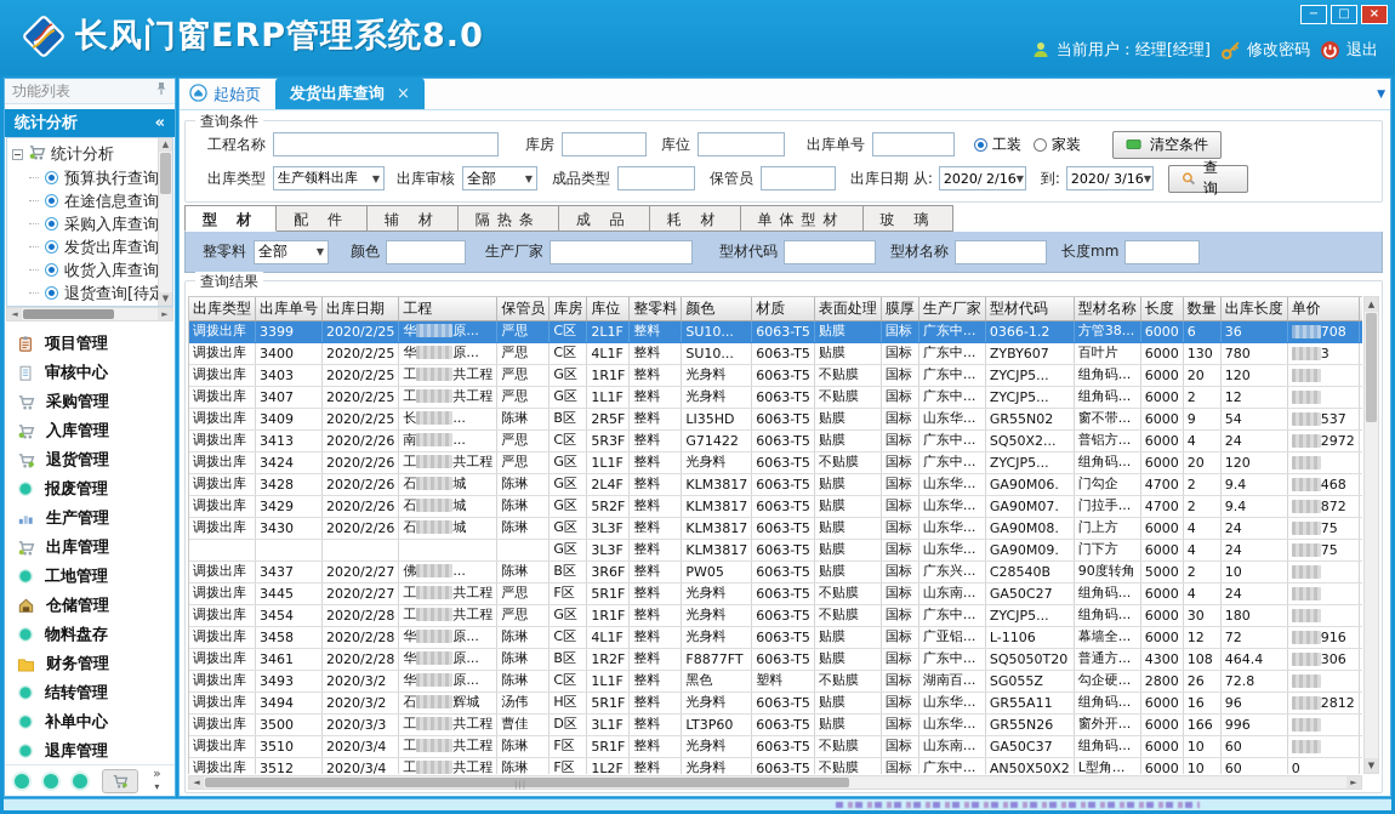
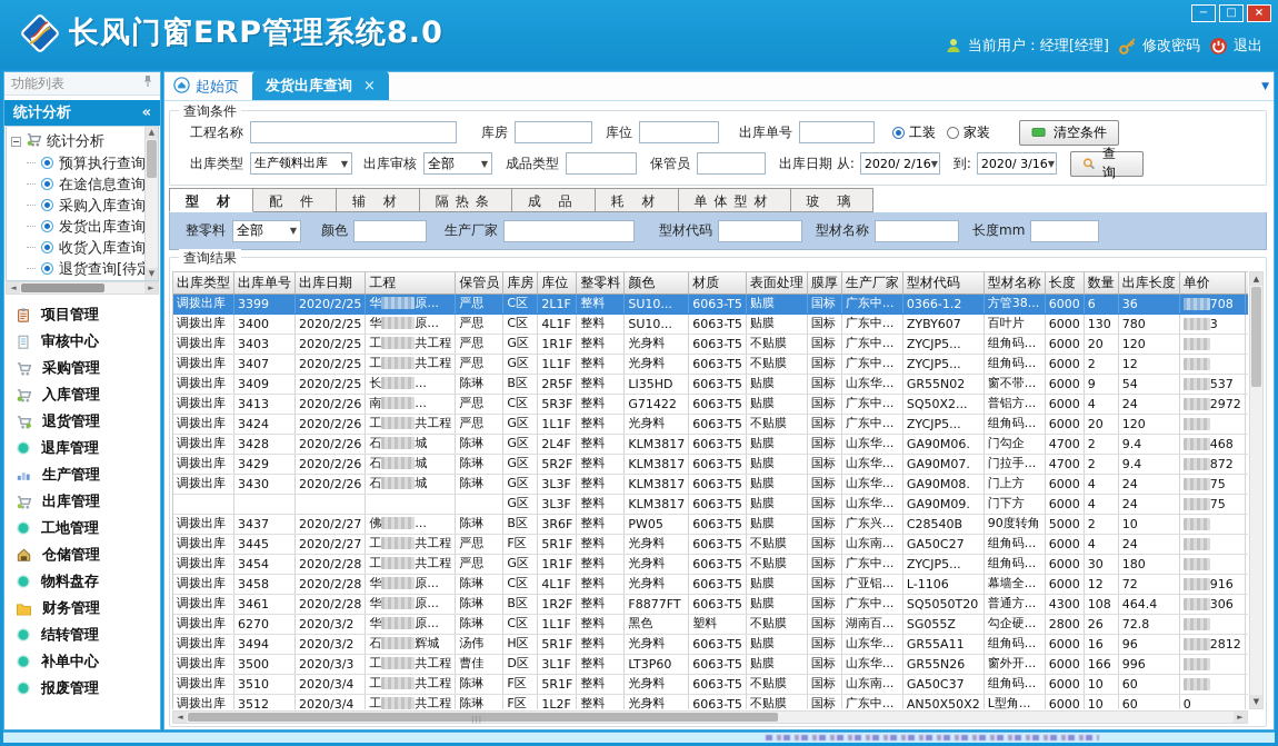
  长风门窗ERP管理系统8.0
  −
  □
  ×
  当前用户：经理[经理]
  修改密码
  退出
  功能列表
  统计分析
  «
  统计分析
  预算执行查询
  在途信息查询
  采购入库查询
  发货出库查询
  收货入库查询
  退货查询[待
  ▲
  ▼
  ◄
  ►
  项目管理
  审核中心
  采购管理
  入库管理
  退货管理
- 报废管理
+ 退库管理
  生产管理
  出库管理
  工地管理
  仓储管理
  物料盘存
  财务管理
  结转管理
  补单中心
- 退库管理
+ 报废管理
- »
- ▾
  起始页
  发货出库查询
  ×
  ▼
  查询条件
  工程名称
  库房
  库位
  出库单号
  工装
  家装
  清空条件
  出库类型
  生产领料出库
  ▼
  出库审核
  全部
  ▼
  成品类型
  保管员
  出库日期 从:
  2020/ 2/16
  ▼
  到:
  2020/ 3/16
  ▼
  查 询
  型 材
  配 件
  辅 材
  隔热条
  成 品
  耗 材
  单体型材
  玻 璃
  整零料
  全部
  ▼
  颜色
  生产厂家
  型材代码
  型材名称
  长度mm
  查询结果
  出库类型	出库单号	出库日期	工程	保管员	库房	库位	整零料	颜色	材质	表面处理	膜厚	生产厂家	型材代码	型材名称	长度	数量	出库长度	单价
  调拨出库	3399	2020/2/25	华 原...	严思	C区	2L1F	整料	SU10...	6063-T5	贴膜	国标	广东中...	0366-1.2	方管38...	6000	6	36	708
  调拨出库	3400	2020/2/25	华 原...	严思	C区	4L1F	整料	SU10...	6063-T5	贴膜	国标	广东中...	ZYBY607	百叶片	6000	130	780	3
  调拨出库	3403	2020/2/25	工 共工程	严思	G区	1R1F	整料	光身料	6063-T5	不贴膜	国标	广东中...	ZYCJP5...	组角码...	6000	20	120
  调拨出库	3407	2020/2/25	工 共工程	严思	G区	1L1F	整料	光身料	6063-T5	不贴膜	国标	广东中...	ZYCJP5...	组角码...	6000	2	12
  调拨出库	3409	2020/2/25	长 ...	陈琳	B区	2R5F	整料	LI35HD	6063-T5	贴膜	国标	山东华...	GR55N02	窗不带...	6000	9	54	537
  调拨出库	3413	2020/2/26	南 ...	严思	C区	5R3F	整料	G71422	6063-T5	贴膜	国标	广东中...	SQ50X2...	普铝方...	6000	4	24	2972
  调拨出库	3424	2020/2/26	工 共工程	严思	G区	1L1F	整料	光身料	6063-T5	不贴膜	国标	广东中...	ZYCJP5...	组角码...	6000	20	120
  调拨出库	3428	2020/2/26	石 城	陈琳	G区	2L4F	整料	KLM3817	6063-T5	贴膜	国标	山东华...	GA90M06.	门勾企	4700	2	9.4	468
  调拨出库	3429	2020/2/26	石 城	陈琳	G区	5R2F	整料	KLM3817	6063-T5	贴膜	国标	山东华...	GA90M07.	门拉手...	4700	2	9.4	872
  调拨出库	3430	2020/2/26	石 城	陈琳	G区	3L3F	整料	KLM3817	6063-T5	贴膜	国标	山东华...	GA90M08.	门上方	6000	4	24	75
  					G区	3L3F	整料	KLM3817	6063-T5	贴膜	国标	山东华...	GA90M09.	门下方	6000	4	24	75
  调拨出库	3437	2020/2/27	佛 ...	陈琳	B区	3R6F	整料	PW05	6063-T5	贴膜	国标	广东兴...	C28540B	90度转角	5000	2	10
  调拨出库	3445	2020/2/27	工 共工程	严思	F区	5R1F	整料	光身料	6063-T5	不贴膜	国标	山东南...	GA50C27	组角码...	6000	4	24
  调拨出库	3454	2020/2/28	工 共工程	严思	G区	1R1F	整料	光身料	6063-T5	不贴膜	国标	广东中...	ZYCJP5...	组角码...	6000	30	180
  调拨出库	3458	2020/2/28	华 原...	陈琳	C区	4L1F	整料	光身料	6063-T5	贴膜	国标	广亚铝...	L-1106	幕墙全...	6000	12	72	916
  调拨出库	3461	2020/2/28	华 原...	陈琳	B区	1R2F	整料	F8877FT	6063-T5	贴膜	国标	广东中...	SQ5050T20	普通方...	4300	108	464.4	306
- 调拨出库	3493	2020/3/2	华 原...	陈琳	C区	1L1F	整料	黑色	塑料	不贴膜	国标	湖南百...	SG055Z	勾企硬...	2800	26	72.8
+ 调拨出库	6270	2020/3/2	华 原...	陈琳	C区	1L1F	整料	黑色	塑料	不贴膜	国标	湖南百...	SG055Z	勾企硬...	2800	26	72.8
  调拨出库	3494	2020/3/2	石 辉城	汤伟	H区	5R1F	整料	光身料	6063-T5	贴膜	国标	山东华...	GR55A11	组角码...	6000	16	96	2812
  调拨出库	3500	2020/3/3	工 共工程	曹佳	D区	3L1F	整料	LT3P60	6063-T5	贴膜	国标	山东华...	GR55N26	窗外开...	6000	166	996
  调拨出库	3510	2020/3/4	工 共工程	陈琳	F区	5R1F	整料	光身料	6063-T5	不贴膜	国标	山东南...	GA50C37	组角码...	6000	10	60
  调拨出库	3512	2020/3/4	工 共工程	陈琳	F区	1L2F	整料	光身料	6063-T5	不贴膜	国标	广东中...	AN50X50X2	L型角...	6000	10	60	0
  ▲
  ▼
  ◄
  |||
  ►
